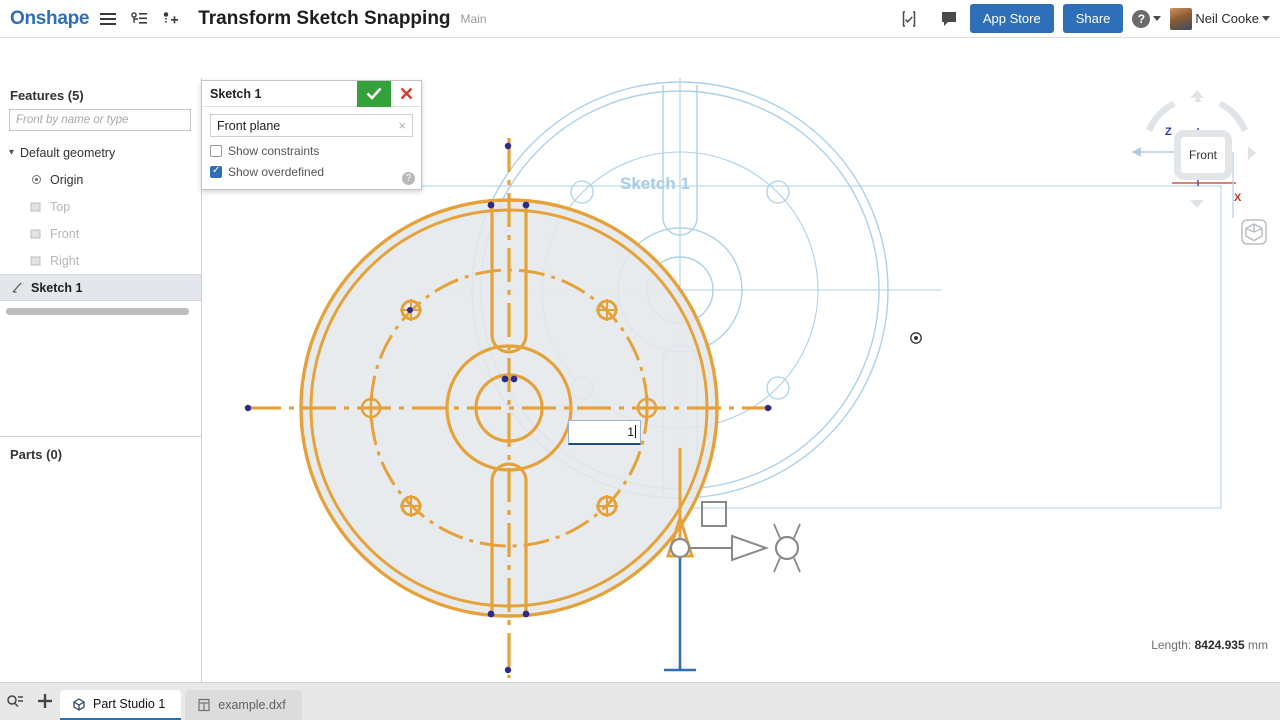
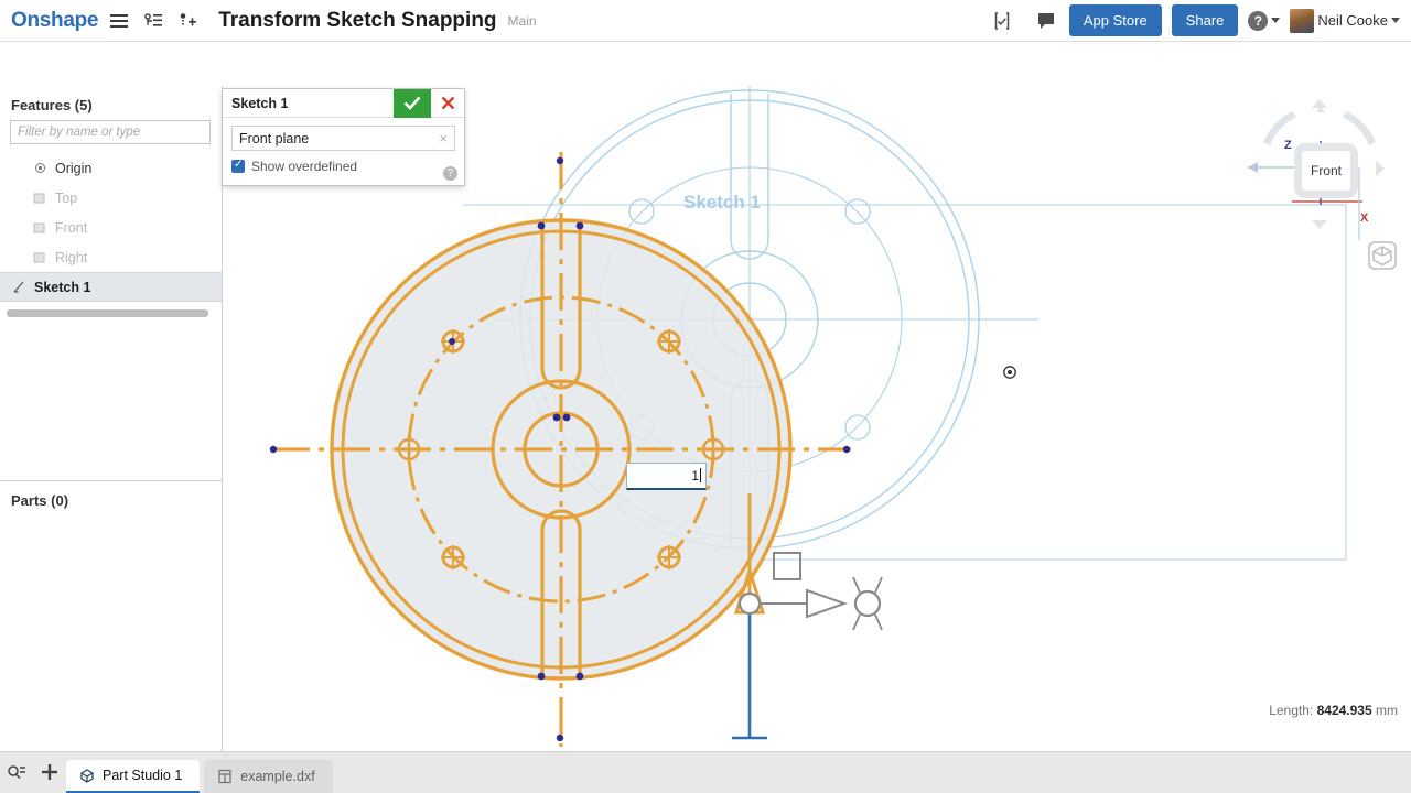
  Onshape
  Transform Sketch Snapping
  Main
  App Store
  Share
  ?
  Neil Cooke
  Features (5)
- Front by name or type
+ Filter by name or type
- ▾
- Default geometry
  Origin
  Top
  Front
  Right
  Sketch 1
  Parts (0)
  Sketch 1
  1
  Front
  Z
  X
  Length: 8424.935 mm
  Sketch 1
  Front plane
  ×
- Show constraints
  Show overdefined
  ?
  Part Studio 1
  example.dxf
